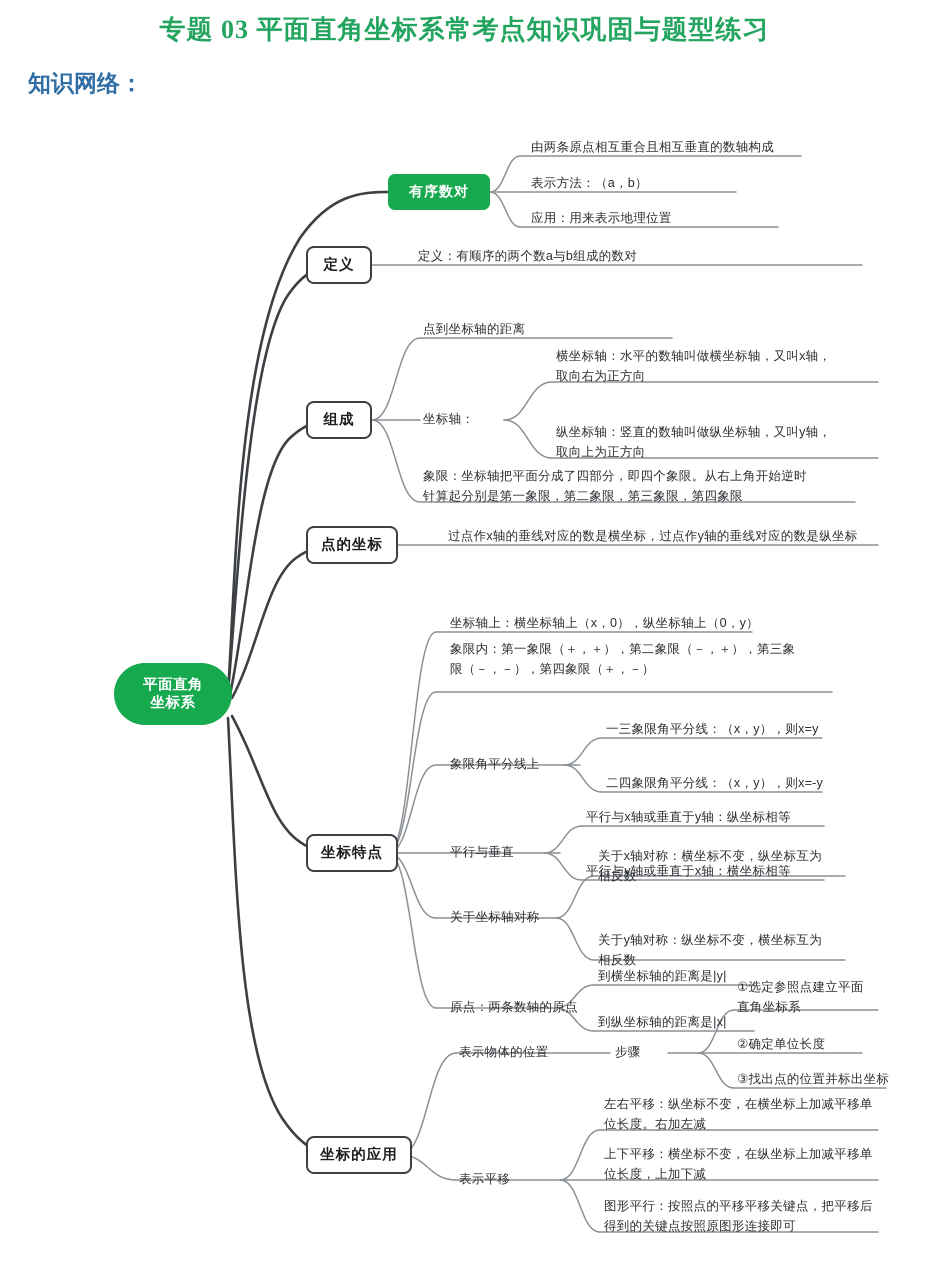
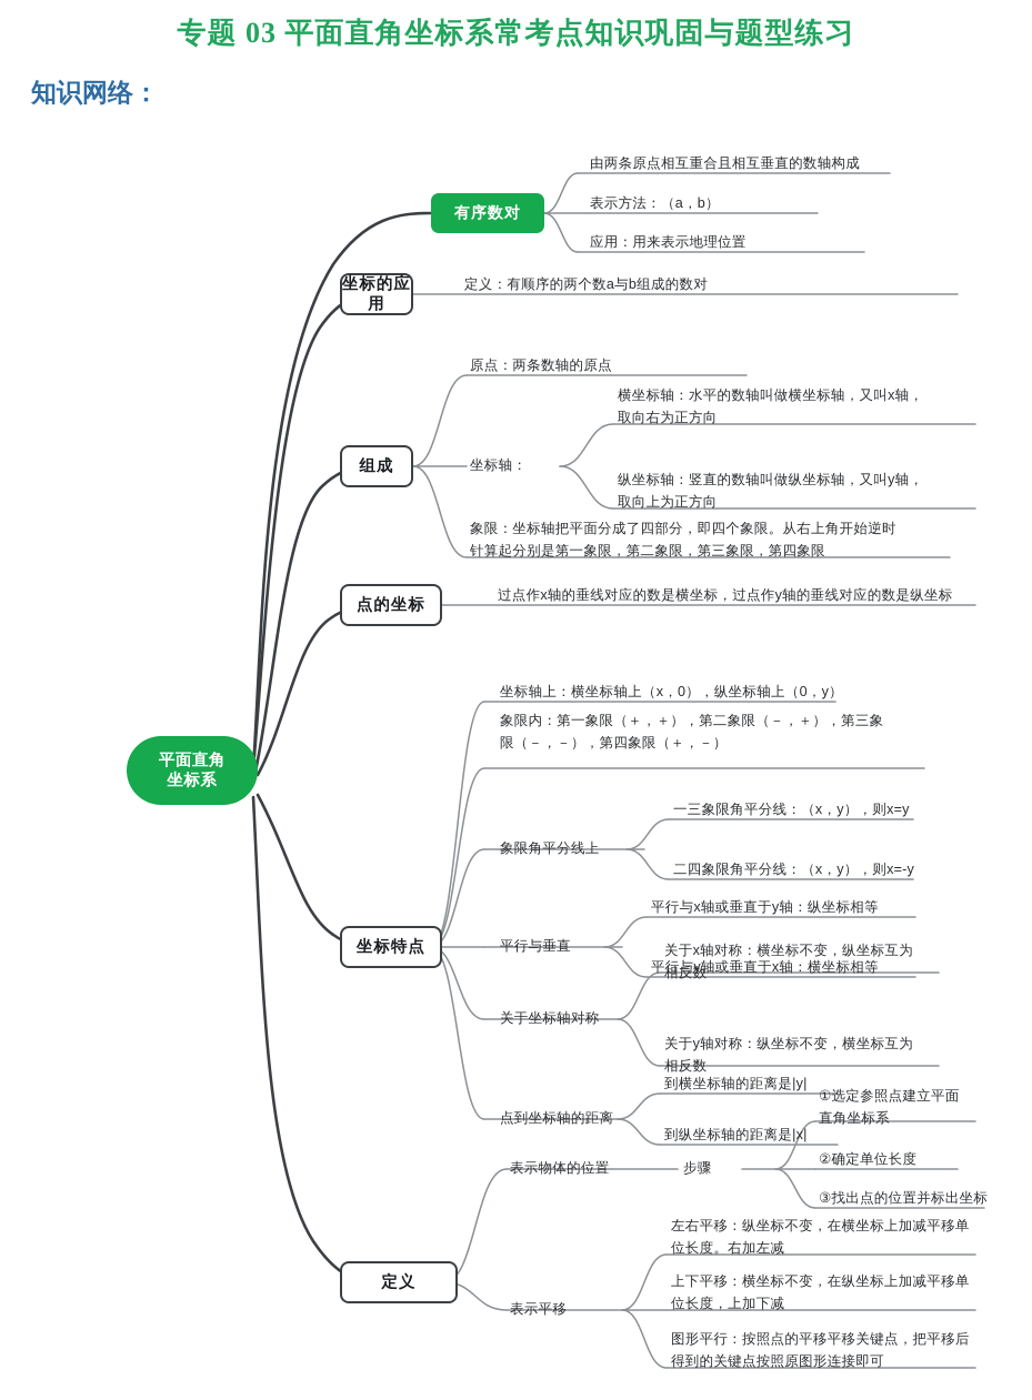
  专题 03 平面直角坐标系常考点知识巩固与题型练习
  知识网络：
  平面直角
  坐标系
  有序数对
  由两条原点相互重合且相互垂直的数轴构成
  表示方法：（a，b）
  应用：用来表示地理位置
- 定义
+ 坐标的应用
  定义：有顺序的两个数a与b组成的数对
  组成
- 点到坐标轴的距离
+ 原点：两条数轴的原点
  坐标轴：
  横坐标轴：水平的数轴叫做横坐标轴，又叫x轴，
  取向右为正方向
  纵坐标轴：竖直的数轴叫做纵坐标轴，又叫y轴，
  取向上为正方向
  象限：坐标轴把平面分成了四部分，即四个象限。从右上角开始逆时
  针算起分别是第一象限，第二象限，第三象限，第四象限
  点的坐标
  过点作x轴的垂线对应的数是横坐标，过点作y轴的垂线对应的数是纵坐标
  坐标特点
  坐标轴上：横坐标轴上（x，0），纵坐标轴上（0，y）
  象限内：第一象限（＋，＋），第二象限（－，＋），第三象
  限（－，－），第四象限（＋，－）
  象限角平分线上
  一三象限角平分线：（x，y），则x=y
  二四象限角平分线：（x，y），则x=-y
  平行与垂直
  平行与x轴或垂直于y轴：纵坐标相等
  平行与y轴或垂直于x轴：横坐标相等
  关于坐标轴对称
  关于x轴对称：横坐标不变，纵坐标互为
  相反数
  关于y轴对称：纵坐标不变，横坐标互为
  相反数
- 原点：两条数轴的原点
+ 点到坐标轴的距离
  到横坐标轴的距离是|y|
  到纵坐标轴的距离是|x|
- 坐标的应用
+ 定义
  表示物体的位置
  步骤
  ①选定参照点建立平面
  直角坐标系
  ②确定单位长度
  ③找出点的位置并标出坐标
  表示平移
  左右平移：纵坐标不变，在横坐标上加减平移单
  位长度。右加左减
  上下平移：横坐标不变，在纵坐标上加减平移单
  位长度，上加下减
  图形平行：按照点的平移平移关键点，把平移后
  得到的关键点按照原图形连接即可
